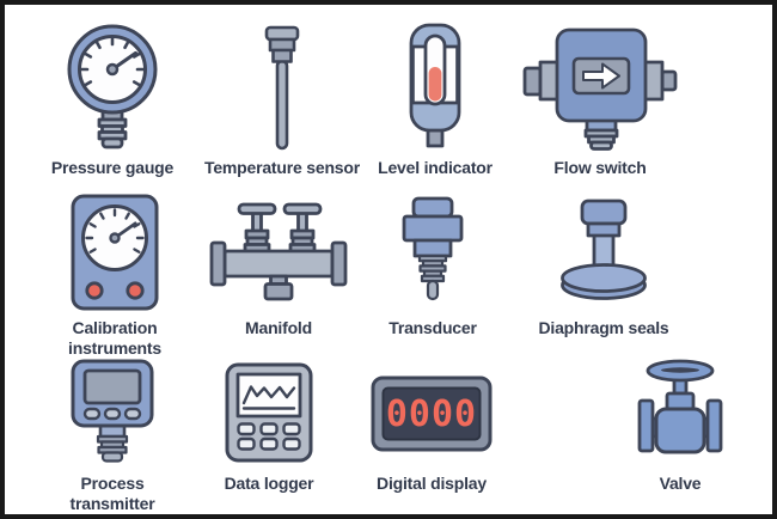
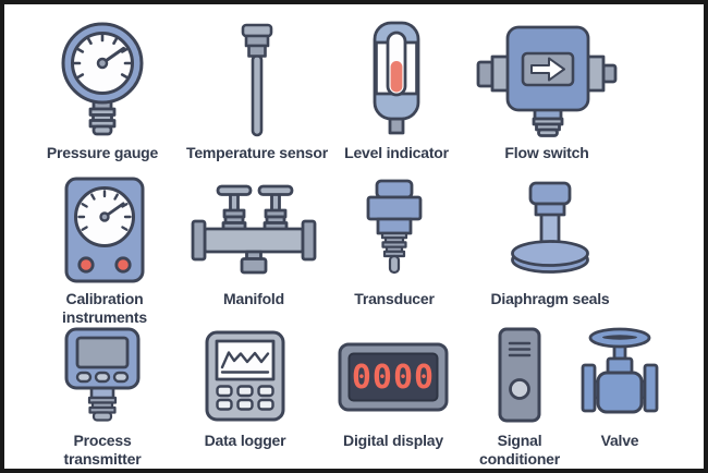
  Pressure gauge
  Temperature sensor
  Level indicator
  Flow switch
  Calibration
  instruments
  Manifold
  Transducer
  Diaphragm seals
  Process
  transmitter
  Data logger
  0000
  Digital display
+ Signal
+ conditioner
  Valve
